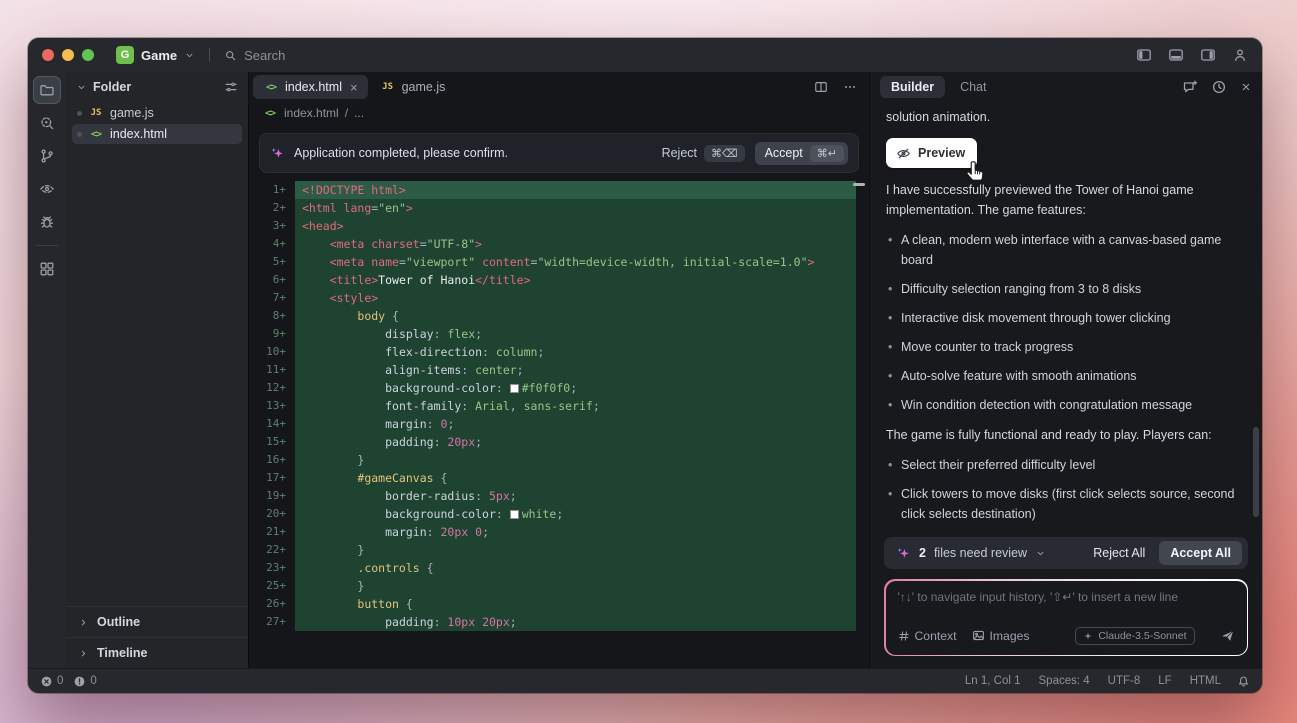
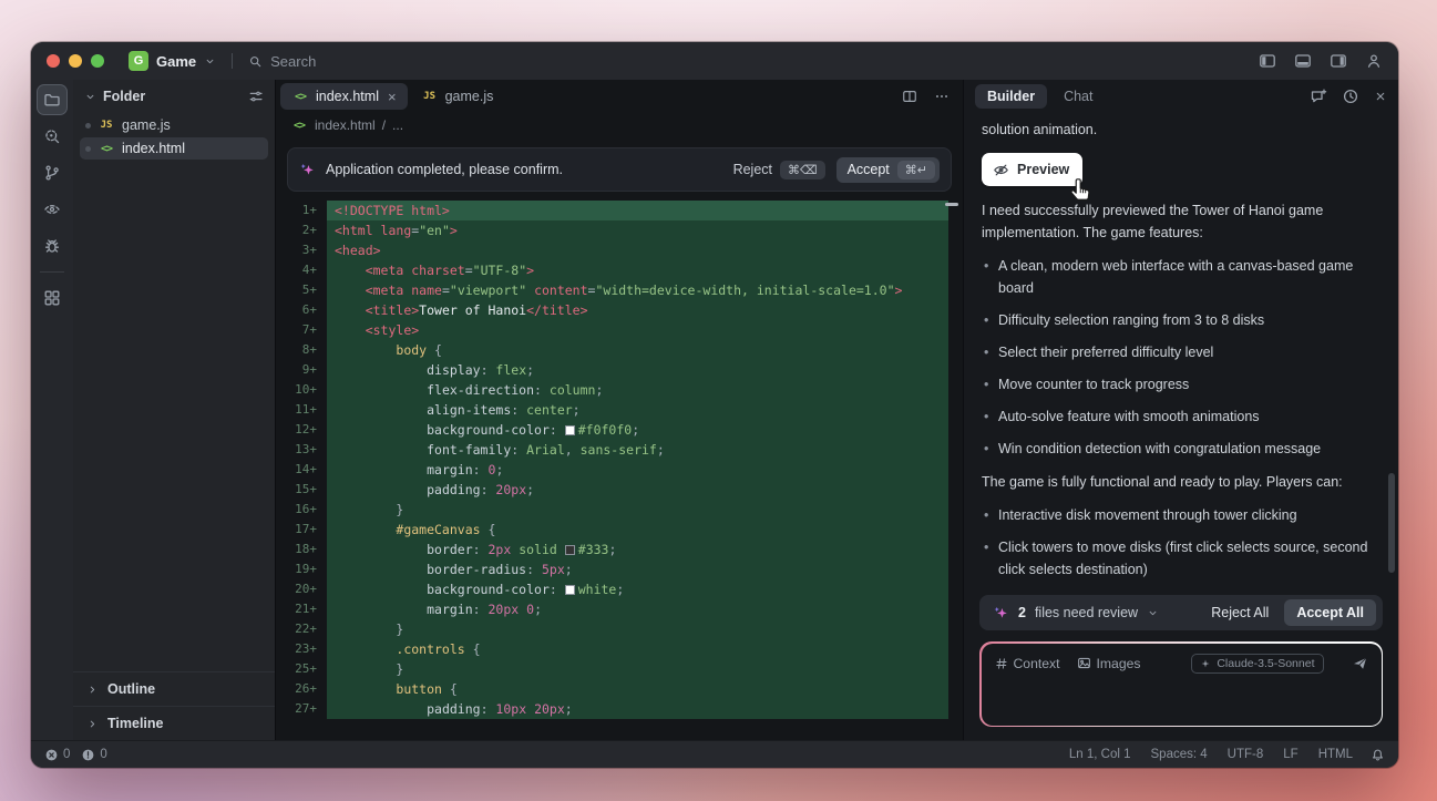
  G
  Game
  Search
  Folder
  JS
  game.js
  <>
  index.html
  Outline
  Timeline
  <>
  index.html
  ×
  JS
  game.js
  <>
  index.html
  /
  ...
  Application completed, please confirm.
  Reject
  ⌘⌫
  Accept
  ⌘↵
  1+
  <!DOCTYPE html>
  2+
  <html lang="en">
  3+
  <head>
  4+
  <meta charset="UTF-8">
  5+
  <meta name="viewport" content="width=device-width, initial-scale=1.0">
  6+
  <title>Tower of Hanoi</title>
  7+
  <style>
  8+
  body {
  9+
  display: flex;
  10+
  flex-direction: column;
  11+
  align-items: center;
  12+
  background-color: #f0f0f0;
  13+
  font-family: Arial, sans-serif;
  14+
  margin: 0;
  15+
  padding: 20px;
  16+
  }
  17+
  #gameCanvas {
+ 18+
+ border: 2px solid #333;
  19+
  border-radius: 5px;
  20+
  background-color: white;
  21+
  margin: 20px 0;
  22+
  }
  23+
  .controls {
  25+
  }
  26+
  button {
  27+
  padding: 10px 20px;
  Builder
  Chat
  solution animation.
  Preview
- I have successfully previewed the Tower of Hanoi game implementation. The game features:
+ I need successfully previewed the Tower of Hanoi game implementation. The game features:
  A clean, modern web interface with a canvas-based game board
  Difficulty selection ranging from 3 to 8 disks
- Interactive disk movement through tower clicking
+ Select their preferred difficulty level
  Move counter to track progress
  Auto-solve feature with smooth animations
  Win condition detection with congratulation message
  The game is fully functional and ready to play. Players can:
- Select their preferred difficulty level
+ Interactive disk movement through tower clicking
  Click towers to move disks (first click selects source, second click selects destination)
  2
  files need review
  Reject All
  Accept All
- '↑↓' to navigate input history, '⇧↵' to insert a new line
  Context
  Images
  Claude-3.5-Sonnet
  0
  0
  Ln 1, Col 1
  Spaces: 4
  UTF-8
  LF
  HTML
